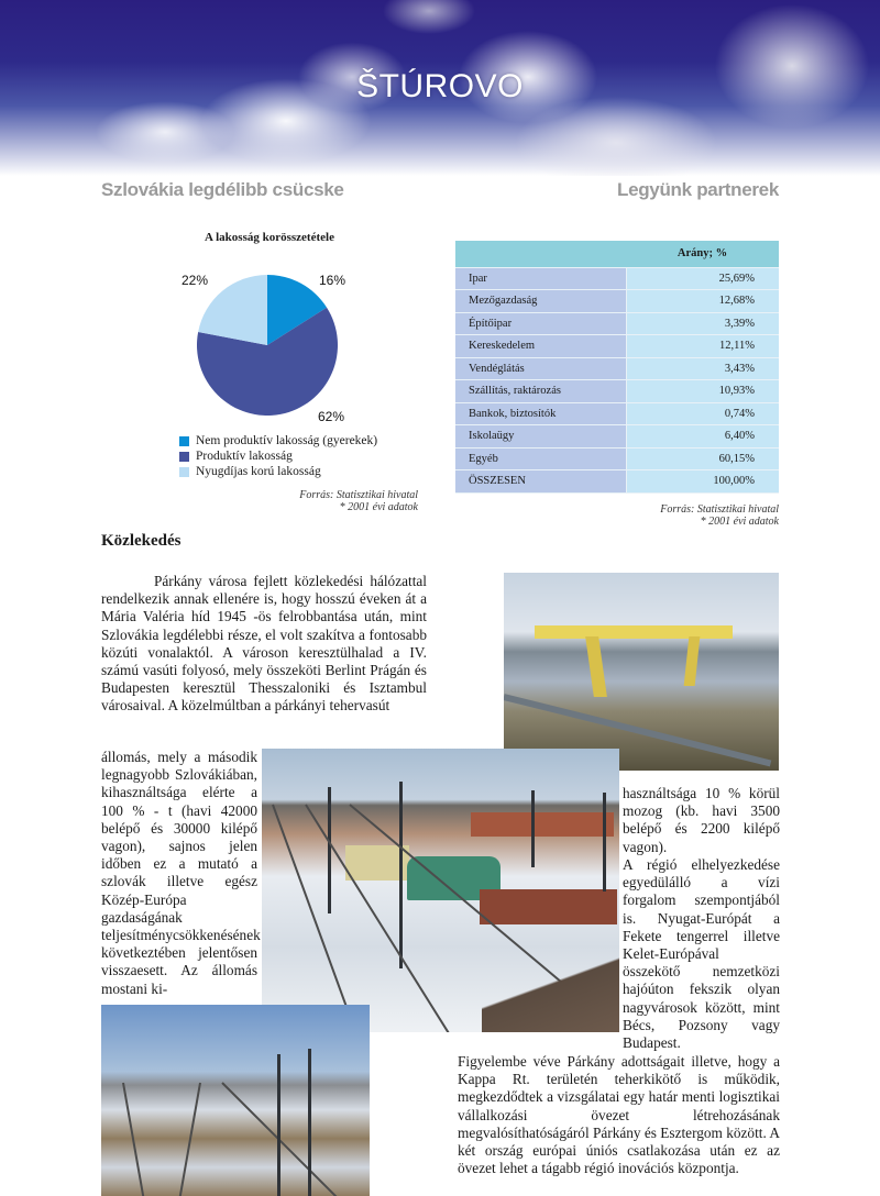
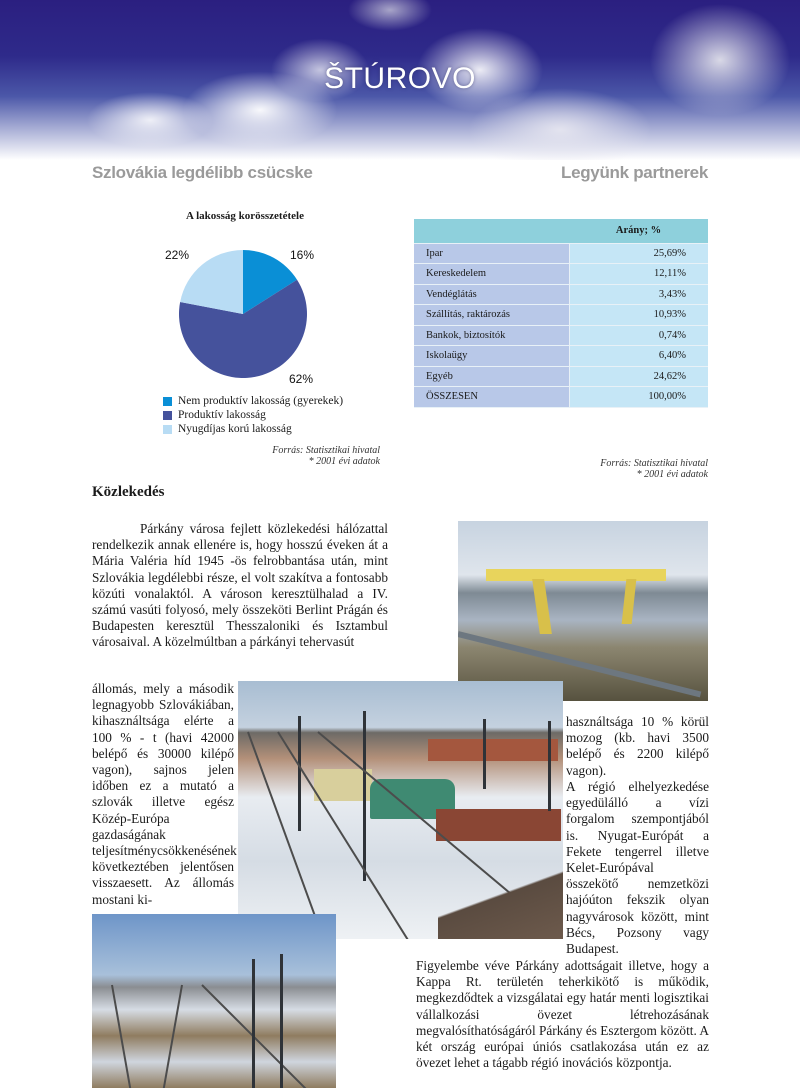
  ŠTÚROVO
  Szlovákia legdélibb csücske
  Legyünk partnerek
  A lakosság korösszetétele
  16%
  62%
  22%
  Nem produktív lakosság (gyerekek)
  Produktív lakosság
  Nyugdíjas korú lakosság
  Forrás: Statisztikai hivatal
  * 2001 évi adatok
  	Arány; %
  Ipar	25,69%
- Mezőgazdaság	12,68%
- Építőipar	3,39%
  Kereskedelem	12,11%
  Vendéglátás	3,43%
  Szállítás, raktározás	10,93%
  Bankok, biztosítók	0,74%
  Iskolaügy	6,40%
- Egyéb	60,15%
+ Egyéb	24,62%
  ÖSSZESEN	100,00%
  Forrás: Statisztikai hivatal
  * 2001 évi adatok
  Közlekedés
  Párkány városa fejlett közlekedési hálózattal rendelkezik annak ellenére is, hogy hosszú éveken át a Mária Valéria híd 1945 -ös felrobbantása után, mint Szlovákia legdélebbi része, el volt szakítva a fontosabb közúti vonalaktól. A városon keresztülhalad a IV. számú vasúti folyosó, mely összeköti Berlint Prágán és Budapesten keresztül Thesszaloniki és Isztambul városaival. A közelmúltban a párkányi tehervasút
  állomás, mely a második legnagyobb Szlovákiában, kihasználtsága elérte a 100 % - t (havi 42000 belépő és 30000 kilépő vagon), sajnos jelen időben ez a mutató a szlovák illetve egész Közép-Európa gazdaságának teljesítménycsökkenésének következtében jelentősen visszaesett. Az állomás mostani ki-
  használtsága 10 % körül mozog (kb. havi 3500 belépő és 2200 kilépő vagon).
  A régió elhelyezkedése egyedülálló a vízi forgalom szempontjából is. Nyugat-Európát a Fekete tengerrel illetve Kelet-Európával összekötő nemzetközi hajóúton fekszik olyan nagyvárosok között, mint Bécs, Pozsony vagy Budapest.
  Figyelembe véve Párkány adottságait illetve, hogy a Kappa Rt. területén teherkikötő is működik, megkezdődtek a vizsgálatai egy határ menti logisztikai vállalkozási övezet létrehozásának megvalósíthatóságáról Párkány és Esztergom között. A két ország európai úniós csatlakozása után ez az övezet lehet a tágabb régió inovációs központja.
